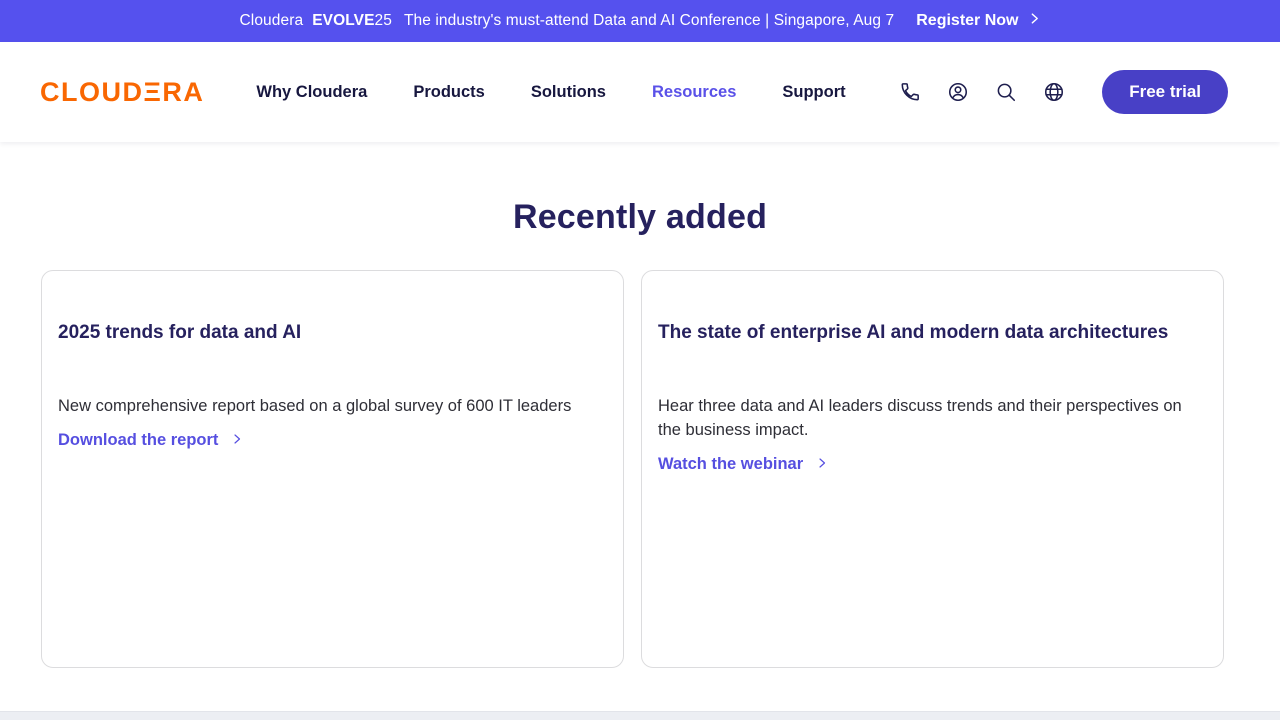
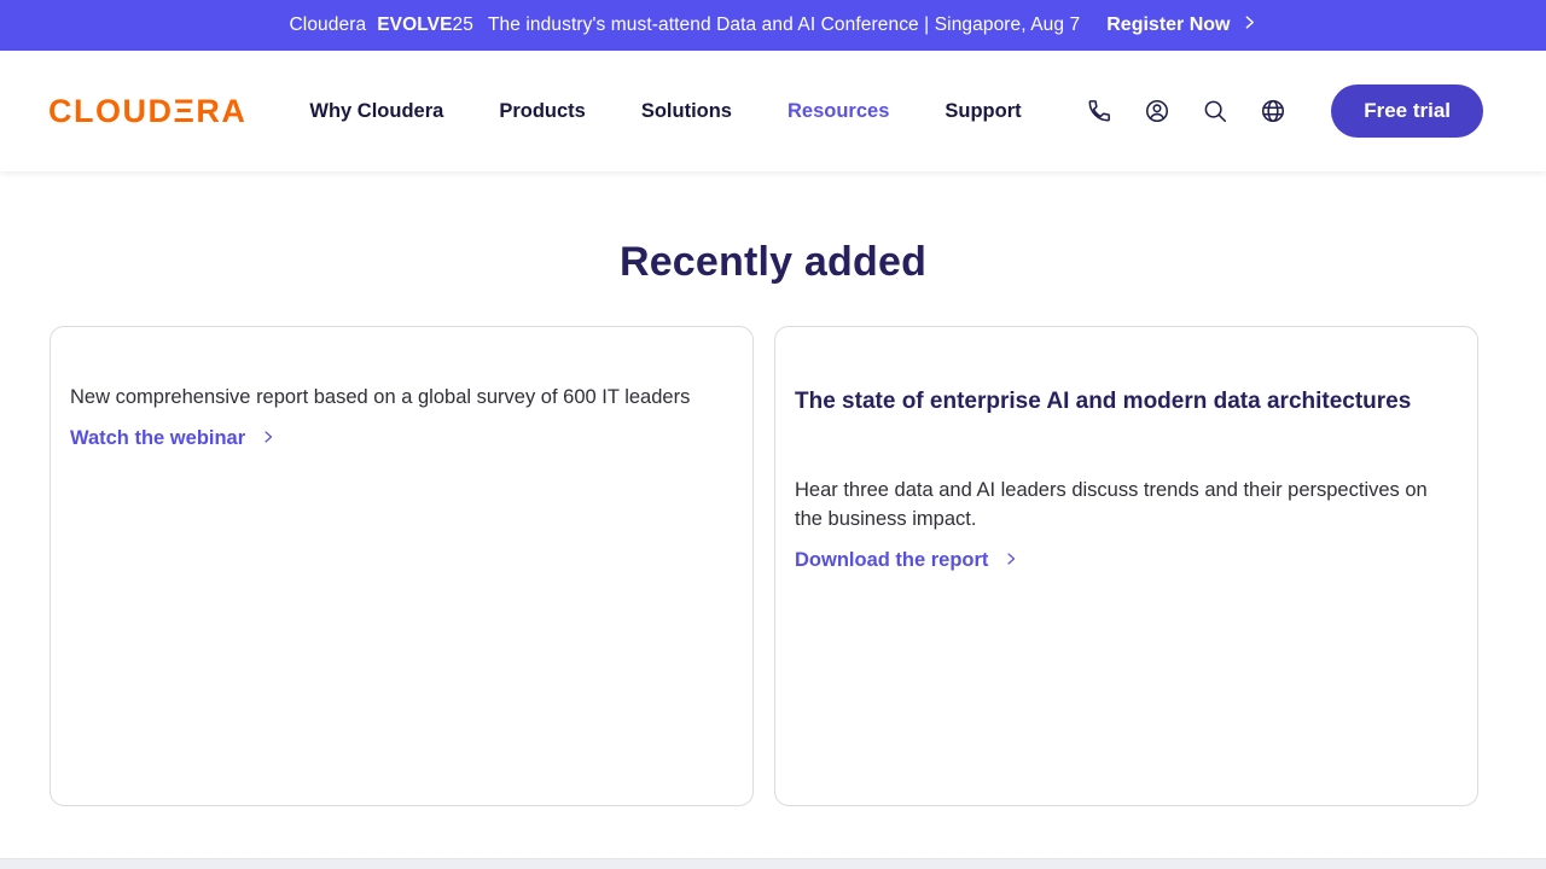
  Cloudera
  EVOLVE
  25
  The industry's must-attend Data and AI Conference | Singapore, Aug 7
  Register Now
  CLOUDΞRA
  Why Cloudera
  Products
  Solutions
  Resources
  Support
  Free trial
  Recently added
- 2025 trends for data and AI
  New comprehensive report based on a global survey of 600 IT leaders
- Download the report
+ Watch the webinar
  The state of enterprise AI and modern data architectures
  Hear three data and AI leaders discuss trends and their perspectives on the business impact.
- Watch the webinar
+ Download the report
